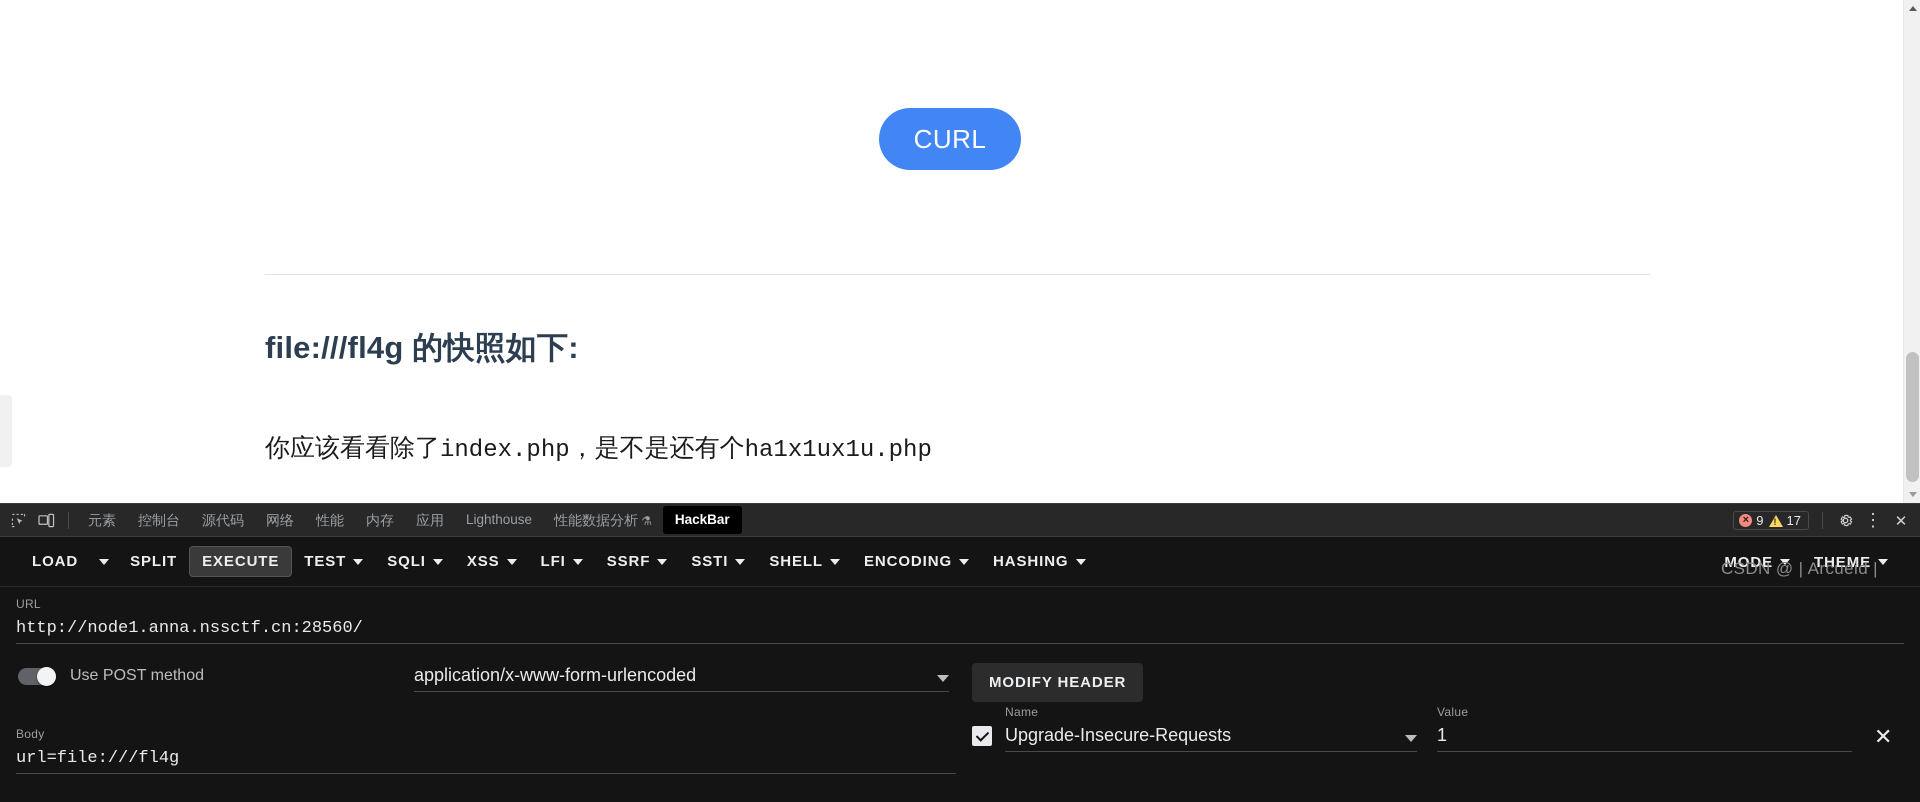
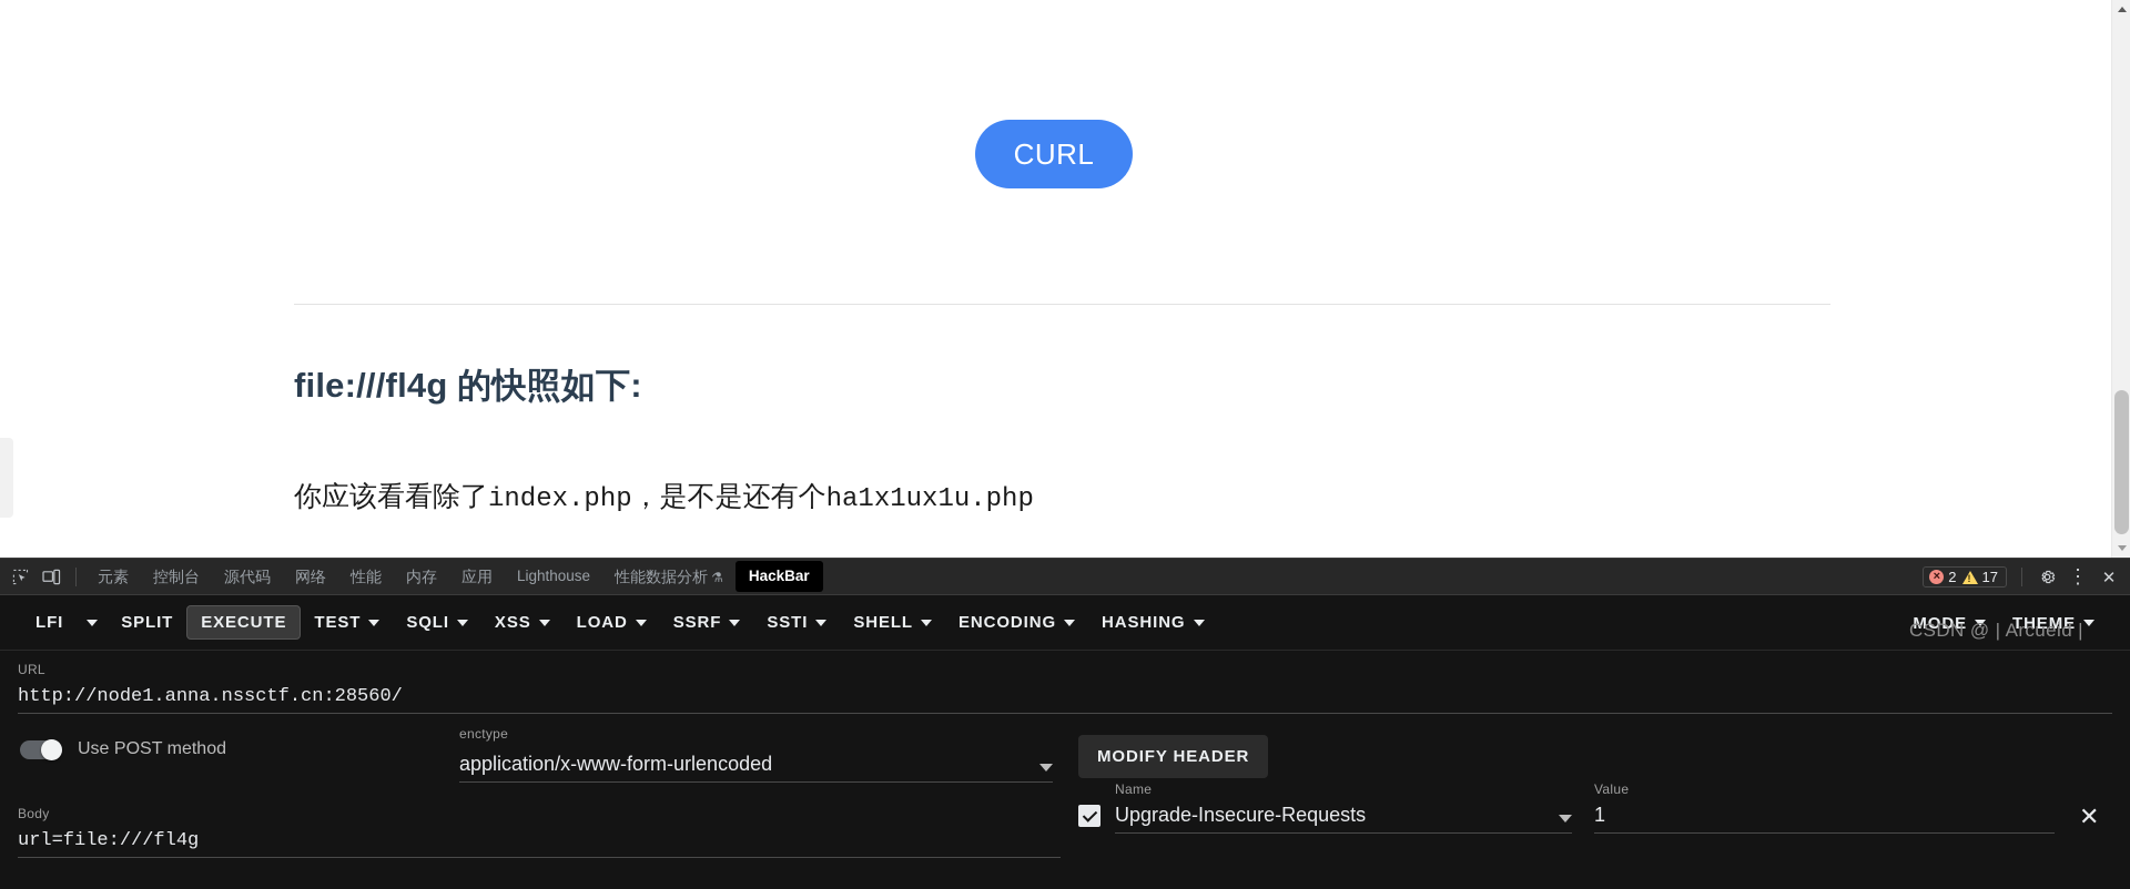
  CURL
  file:///fl4g 的快照如下:
  你应该看看除了index.php，是不是还有个ha1x1ux1u.php
  元素
  控制台
  源代码
  网络
  性能
  内存
  应用
  Lighthouse
  性能数据分析 ⚗
  HackBar
  ×
- 9
+ 2
  17
  ⋮
  ✕
- LOAD
+ LFI
  SPLIT
  EXECUTE
  TEST
  SQLI
  XSS
- LFI
+ LOAD
  SSRF
  SSTI
  SHELL
  ENCODING
  HASHING
  MODE
  THEME
  URL
  http://node1.anna.nssctf.cn:28560/
  Use POST method
+ enctype
  application/x-www-form-urlencoded
  MODIFY HEADER
  Body
  url=file:///fl4g
  Name
  Upgrade-Insecure-Requests
  Value
  1
  ✕
  CSDN @ | Arcueid |
